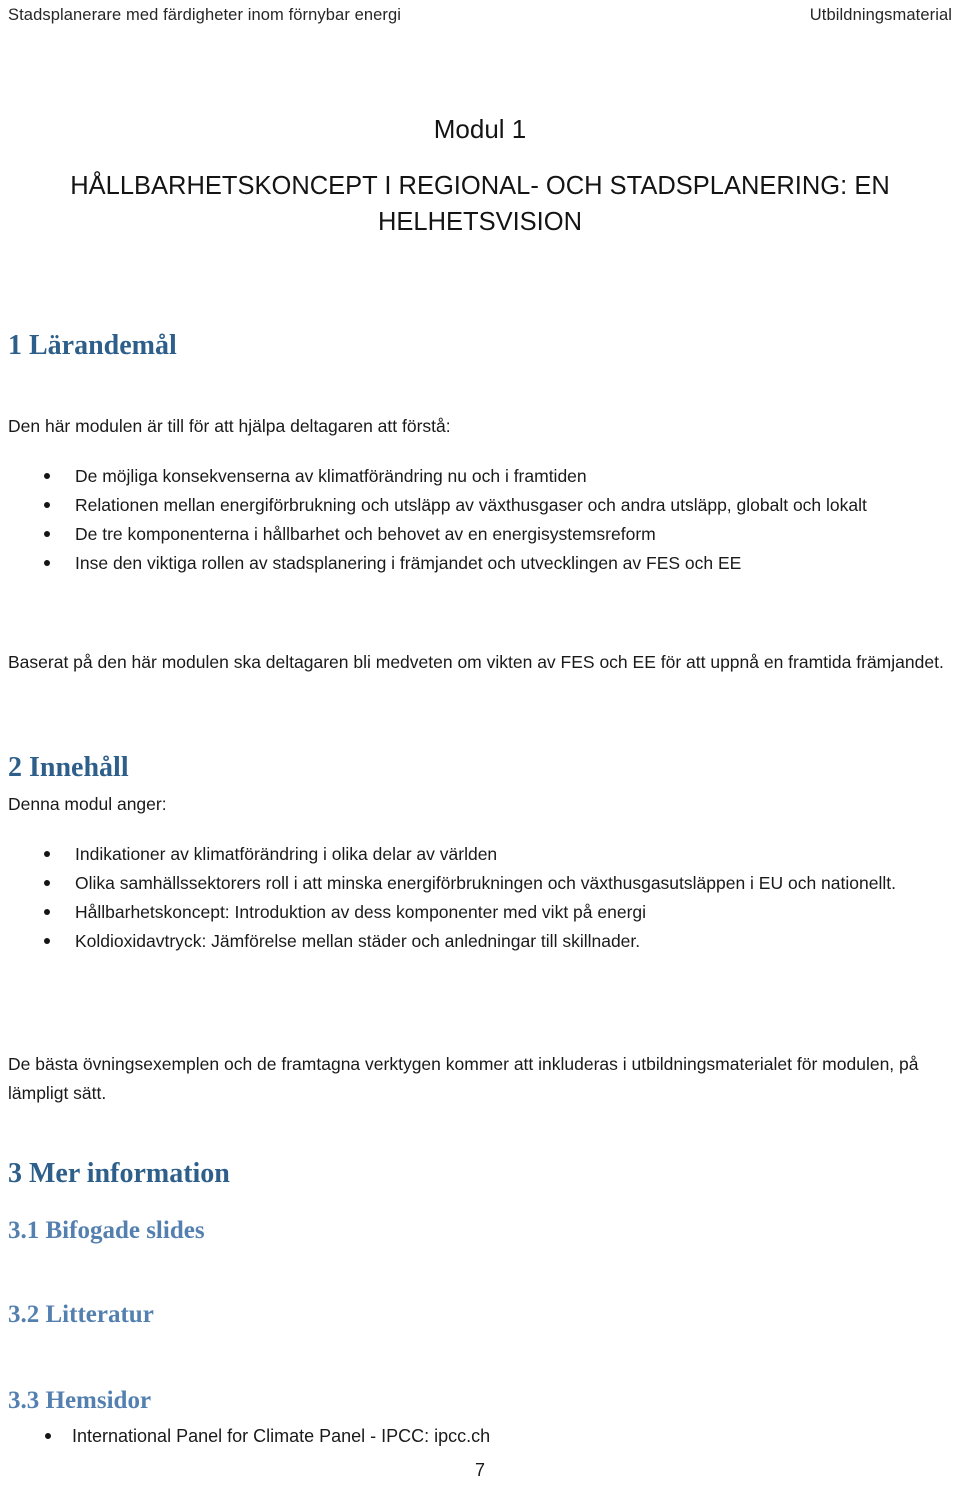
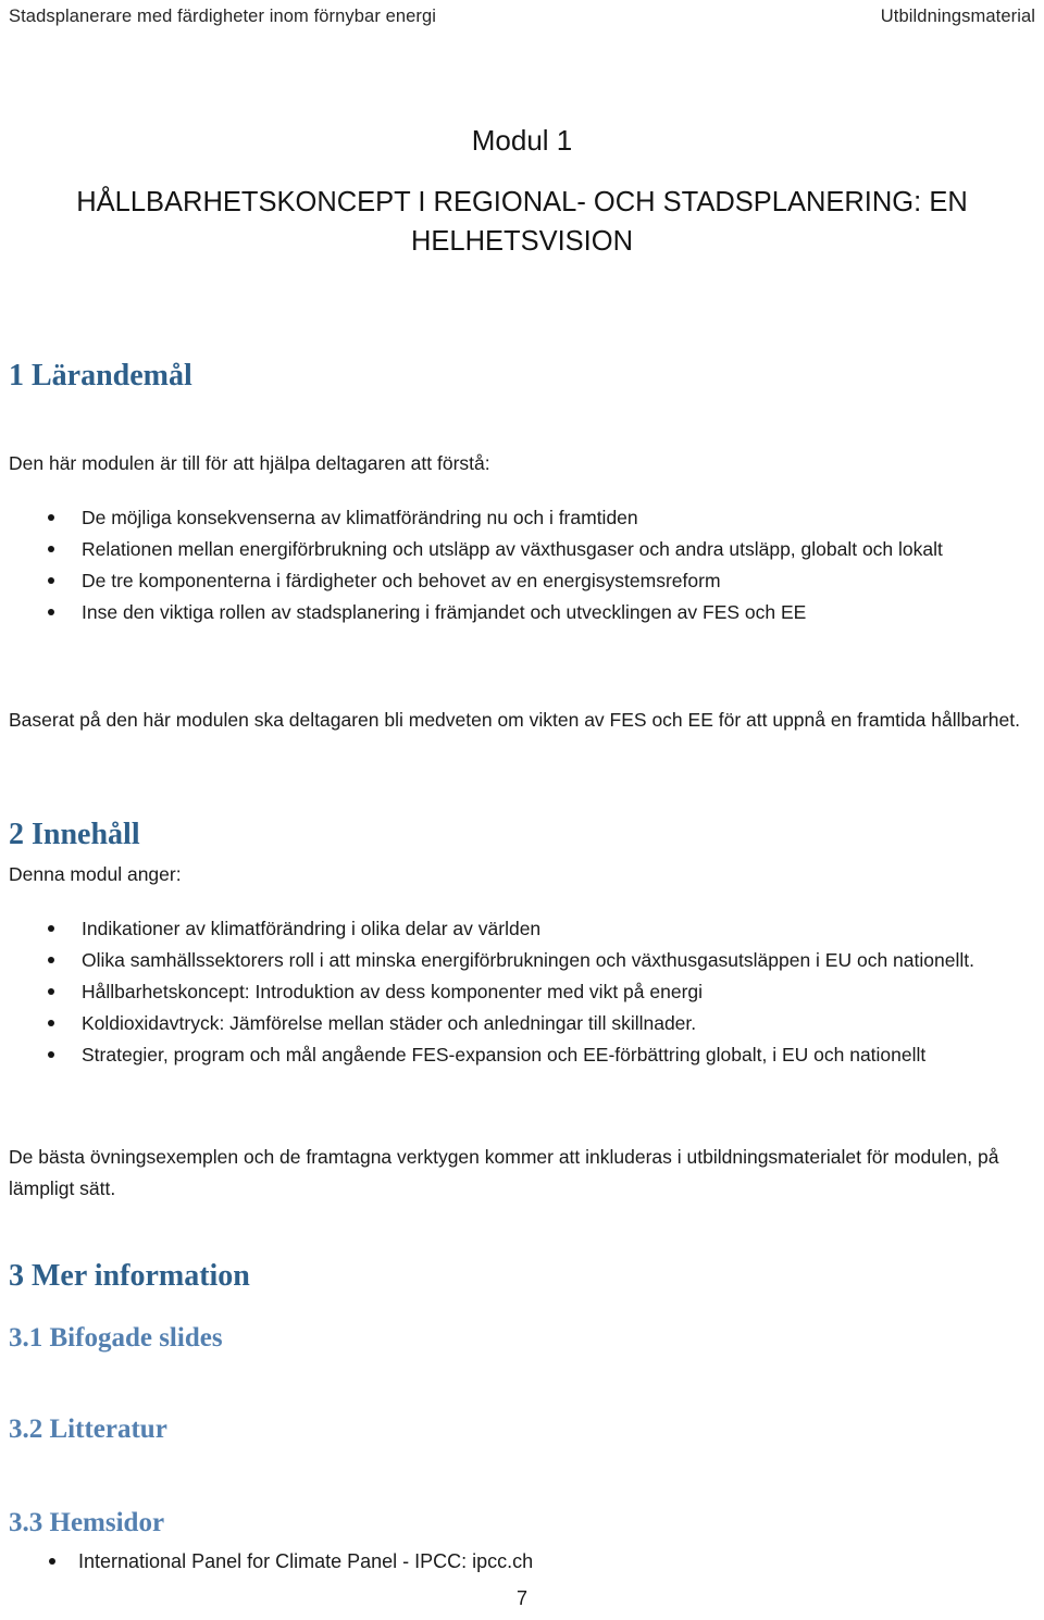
  Stadsplanerare med färdigheter inom förnybar energi
  Utbildningsmaterial
  Modul 1
  HÅLLBARHETSKONCEPT I REGIONAL- OCH STADSPLANERING: EN HELHETSVISION
  1 Lärandemål
  Den här modulen är till för att hjälpa deltagaren att förstå:
  De möjliga konsekvenserna av klimatförändring nu och i framtiden
  Relationen mellan energiförbrukning och utsläpp av växthusgaser och andra utsläpp, globalt och lokalt
- De tre komponenterna i hållbarhet och behovet av en energisystemsreform
+ De tre komponenterna i färdigheter och behovet av en energisystemsreform
  Inse den viktiga rollen av stadsplanering i främjandet och utvecklingen av FES och EE
- Baserat på den här modulen ska deltagaren bli medveten om vikten av FES och EE för att uppnå en framtida främjandet.
+ Baserat på den här modulen ska deltagaren bli medveten om vikten av FES och EE för att uppnå en framtida hållbarhet.
  2 Innehåll
  Denna modul anger:
  Indikationer av klimatförändring i olika delar av världen
  Olika samhällssektorers roll i att minska energiförbrukningen och växthusgasutsläppen i EU och nationellt.
  Hållbarhetskoncept: Introduktion av dess komponenter med vikt på energi
  Koldioxidavtryck: Jämförelse mellan städer och anledningar till skillnader.
+ Strategier, program och mål angående FES-expansion och EE-förbättring globalt, i EU och nationellt
  De bästa övningsexemplen och de framtagna verktygen kommer att inkluderas i utbildningsmaterialet för modulen, på lämpligt sätt.
  3 Mer information
  3.1 Bifogade slides
  3.2 Litteratur
  3.3 Hemsidor
  International Panel for Climate Panel - IPCC: ipcc.ch
  7
